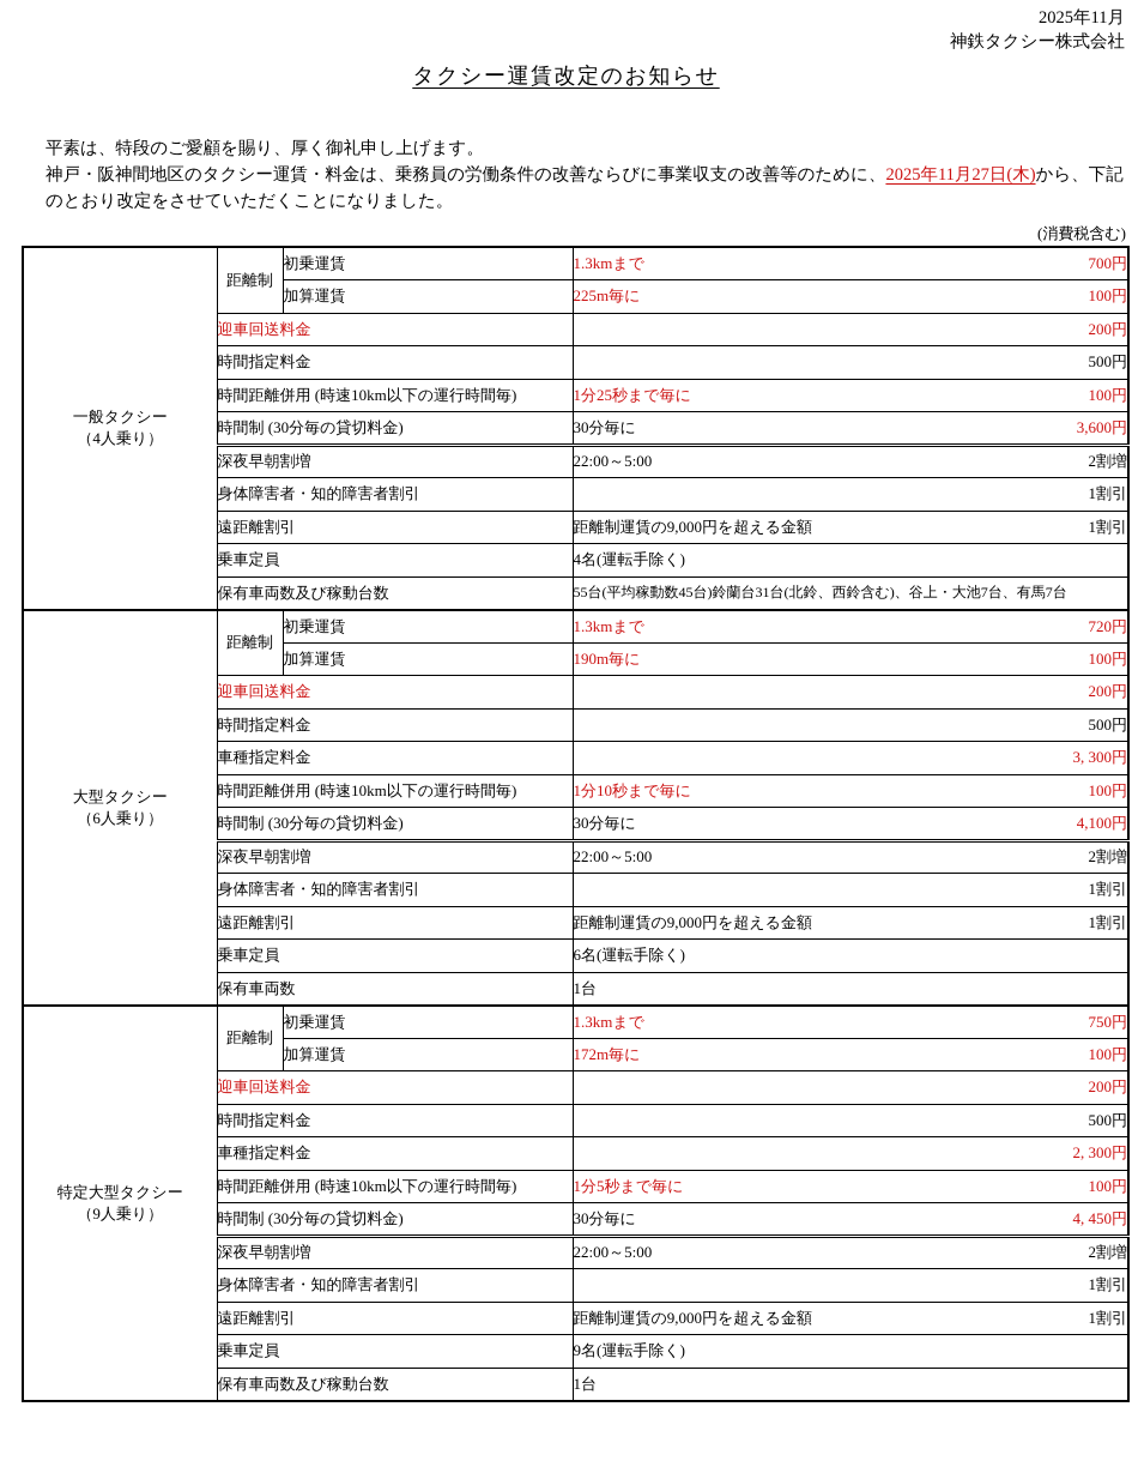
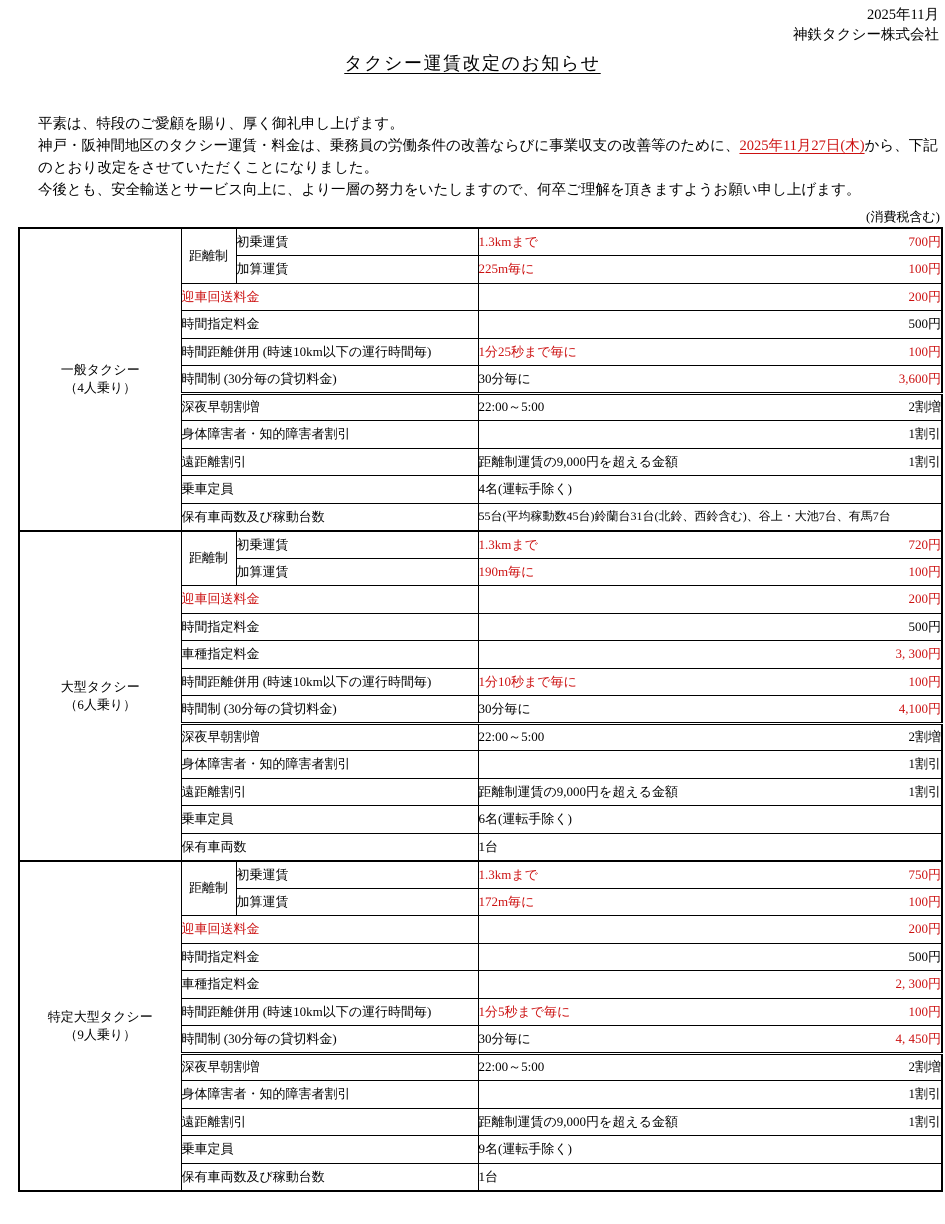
  2025年11月
  神鉄タクシー株式会社
  タクシー運賃改定のお知らせ
  平素は、特段のご愛顧を賜り、厚く御礼申し上げます。
  神戸・阪神間地区のタクシー運賃・料金は、乗務員の労働条件の改善ならびに事業収支の改善等のために、2025年11月27日(木)から、下記のとおり改定をさせていただくことになりました。
+ 今後とも、安全輸送とサービス向上に、より一層の努力をいたしますので、何卒ご理解を頂きますようお願い申し上げます。
  (消費税含む)
  一般タクシー（4人乗り）	距離制	初乗運賃	1.3kmまで 700円
  加算運賃	225m毎に 100円
  迎車回送料金	200円
  時間指定料金	500円
  時間距離併用 (時速10km以下の運行時間毎)	1分25秒まで毎に 100円
  時間制 (30分毎の貸切料金)	30分毎に 3,600円
  深夜早朝割増	22:00～5:00 2割増
  身体障害者・知的障害者割引	1割引
  遠距離割引	距離制運賃の9,000円を超える金額 1割引
  乗車定員	4名(運転手除く)
  保有車両数及び稼動台数	55台(平均稼動数45台)鈴蘭台31台(北鈴、西鈴含む)、谷上・大池7台、有馬7台
  大型タクシー（6人乗り）	距離制	初乗運賃	1.3kmまで 720円
  加算運賃	190m毎に 100円
  迎車回送料金	200円
  時間指定料金	500円
  車種指定料金	3, 300円
  時間距離併用 (時速10km以下の運行時間毎)	1分10秒まで毎に 100円
  時間制 (30分毎の貸切料金)	30分毎に 4,100円
  深夜早朝割増	22:00～5:00 2割増
  身体障害者・知的障害者割引	1割引
  遠距離割引	距離制運賃の9,000円を超える金額 1割引
  乗車定員	6名(運転手除く)
  保有車両数	1台
  特定大型タクシー（9人乗り）	距離制	初乗運賃	1.3kmまで 750円
  加算運賃	172m毎に 100円
  迎車回送料金	200円
  時間指定料金	500円
  車種指定料金	2, 300円
  時間距離併用 (時速10km以下の運行時間毎)	1分5秒まで毎に 100円
  時間制 (30分毎の貸切料金)	30分毎に 4, 450円
  深夜早朝割増	22:00～5:00 2割増
  身体障害者・知的障害者割引	1割引
  遠距離割引	距離制運賃の9,000円を超える金額 1割引
  乗車定員	9名(運転手除く)
  保有車両数及び稼動台数	1台
